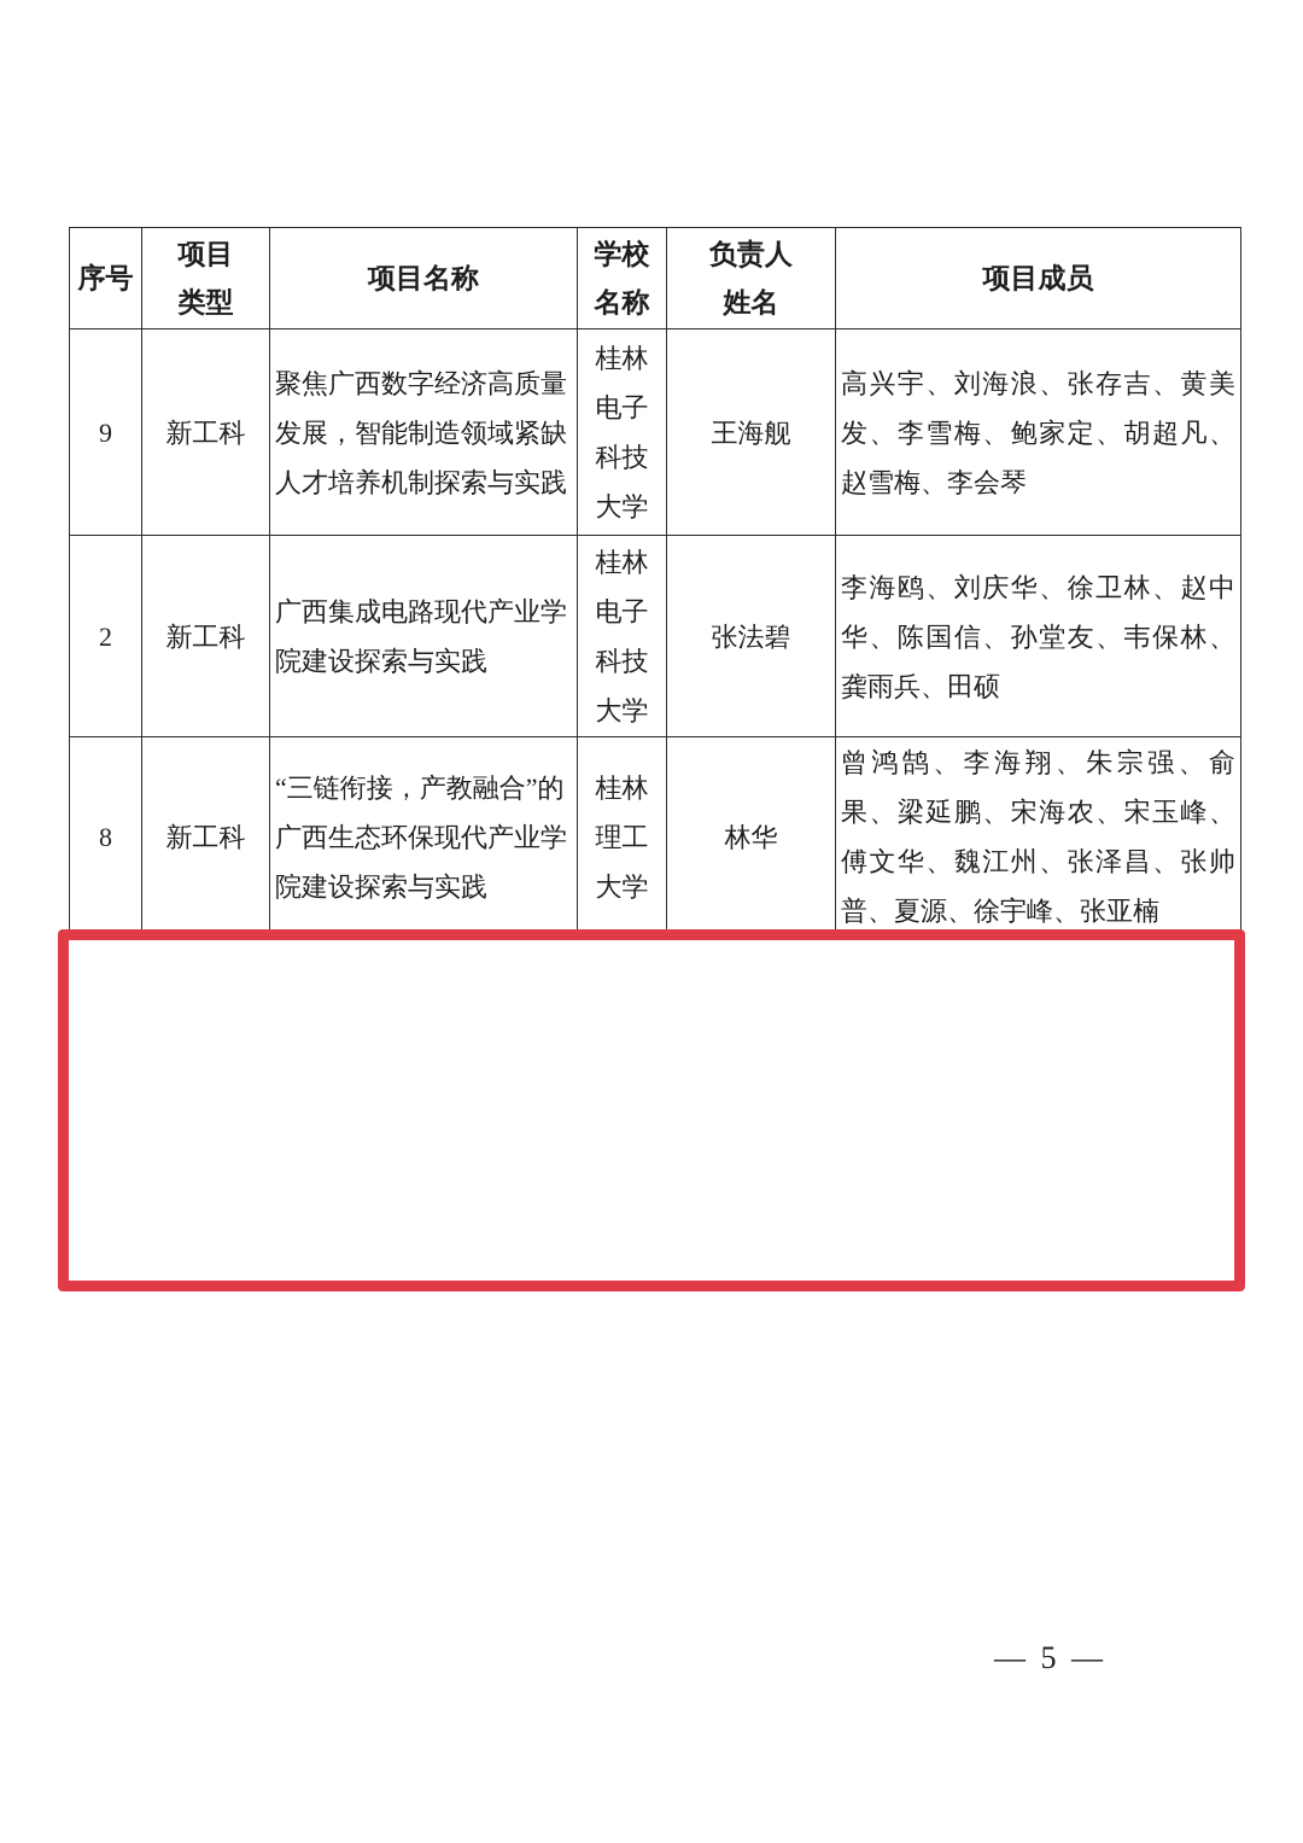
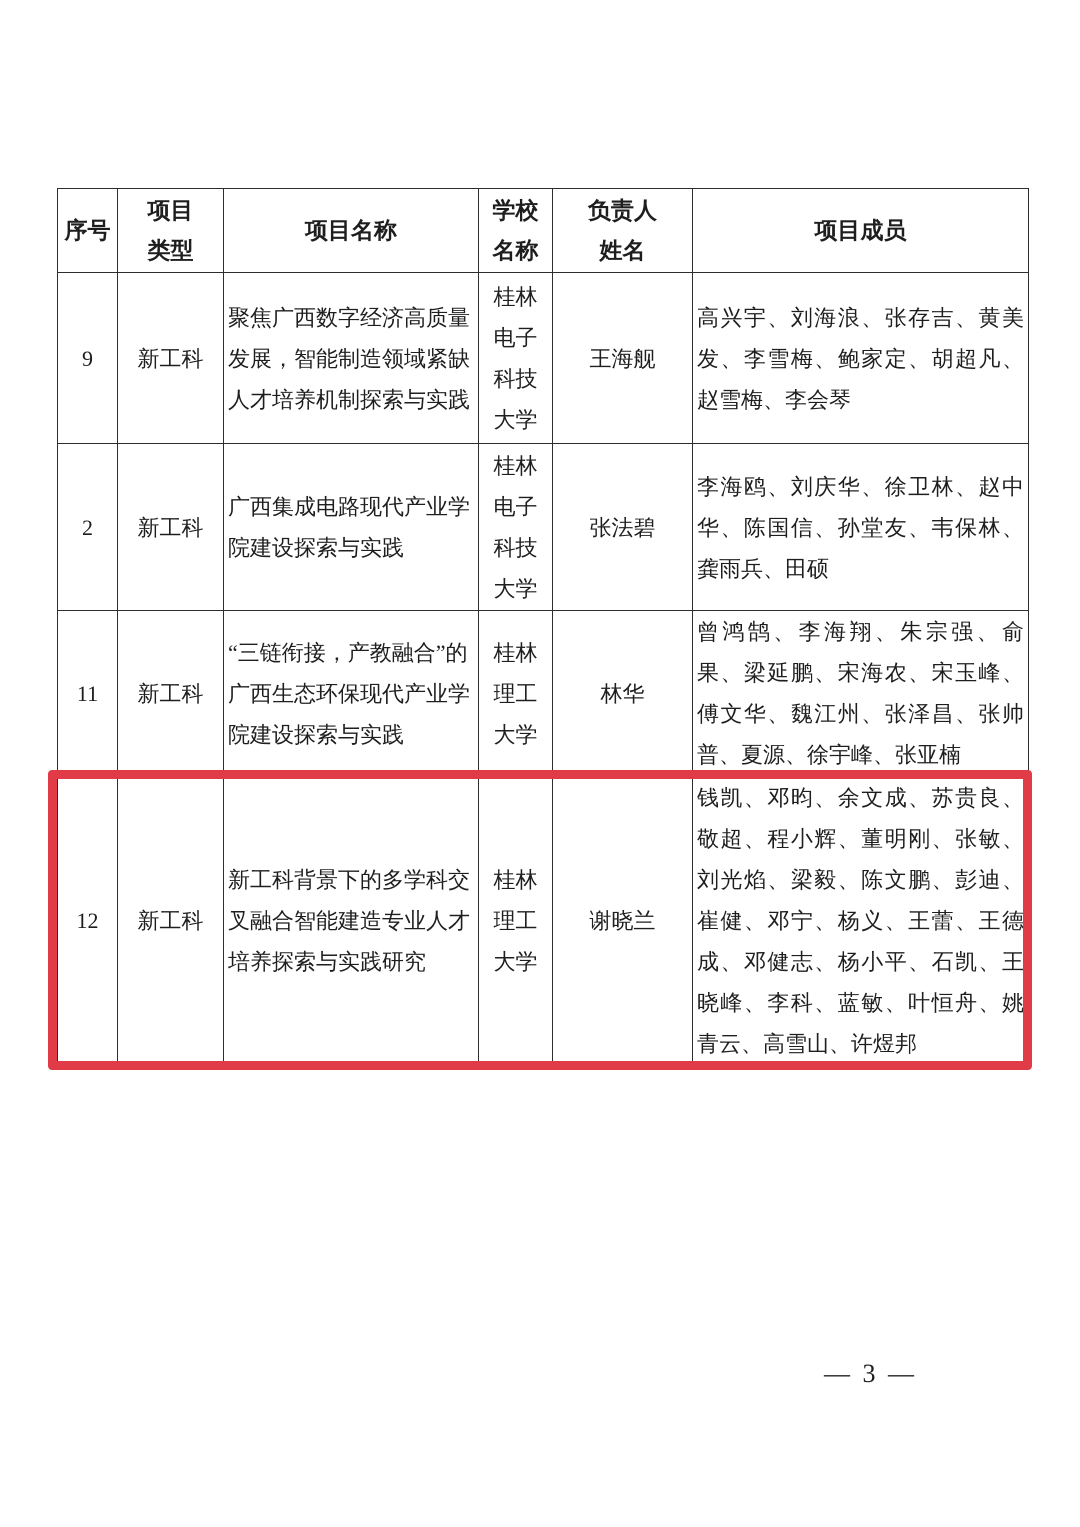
  序号	项目 类型	项目名称	学校 名称	负责人 姓名	项目成员
  9	新工科	聚焦广西数字经济高质量发展，智能制造领域紧缺人才培养机制探索与实践	桂林电子科技大学	王海舰	高兴宇、刘海浪、张存吉、黄美发、李雪梅、鲍家定、胡超凡、赵雪梅、李会琴
  2	新工科	广西集成电路现代产业学院建设探索与实践	桂林电子科技大学	张法碧	李海鸥、刘庆华、徐卫林、赵中华、陈国信、孙堂友、韦保林、龚雨兵、田硕
- 8	新工科	“三链衔接，产教融合”的广西生态环保现代产业学院建设探索与实践	桂林理工大学	林华	曾鸿鹄、李海翔、朱宗强、俞果、梁延鹏、宋海农、宋玉峰、傅文华、魏江州、张泽昌、张帅普、夏源、徐宇峰、张亚楠
+ 11	新工科	“三链衔接，产教融合”的广西生态环保现代产业学院建设探索与实践	桂林理工大学	林华	曾鸿鹄、李海翔、朱宗强、俞果、梁延鹏、宋海农、宋玉峰、傅文华、魏江州、张泽昌、张帅普、夏源、徐宇峰、张亚楠
+ 12	新工科	新工科背景下的多学科交叉融合智能建造专业人才培养探索与实践研究	桂林理工大学	谢晓兰	钱凯、邓昀、余文成、苏贵良、敬超、程小辉、董明刚、张敏、刘光焰、梁毅、陈文鹏、彭迪、崔健、邓宁、杨义、王蕾、王德成、邓健志、杨小平、石凯、王晓峰、李科、蓝敏、叶恒舟、姚青云、高雪山、许煜邦
- — 5 —
+ — 3 —
